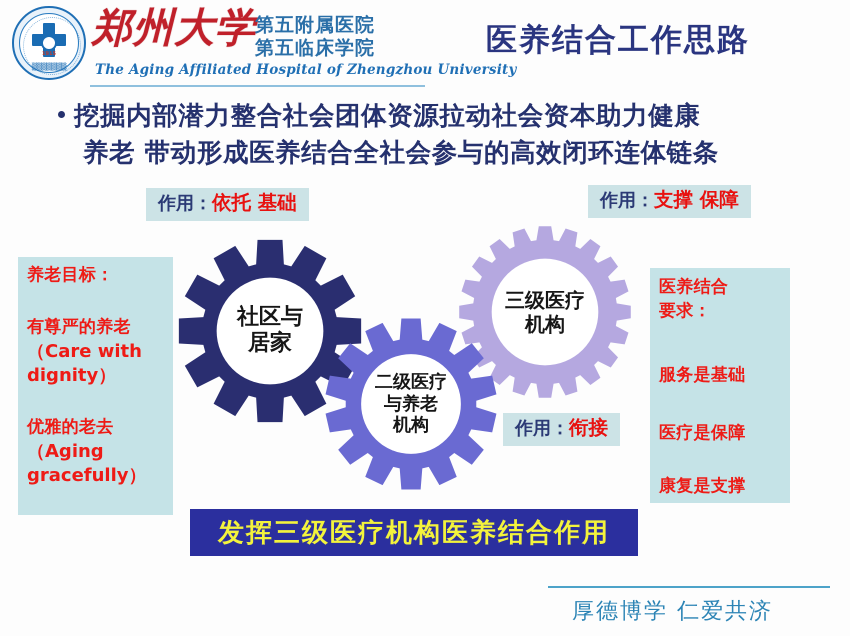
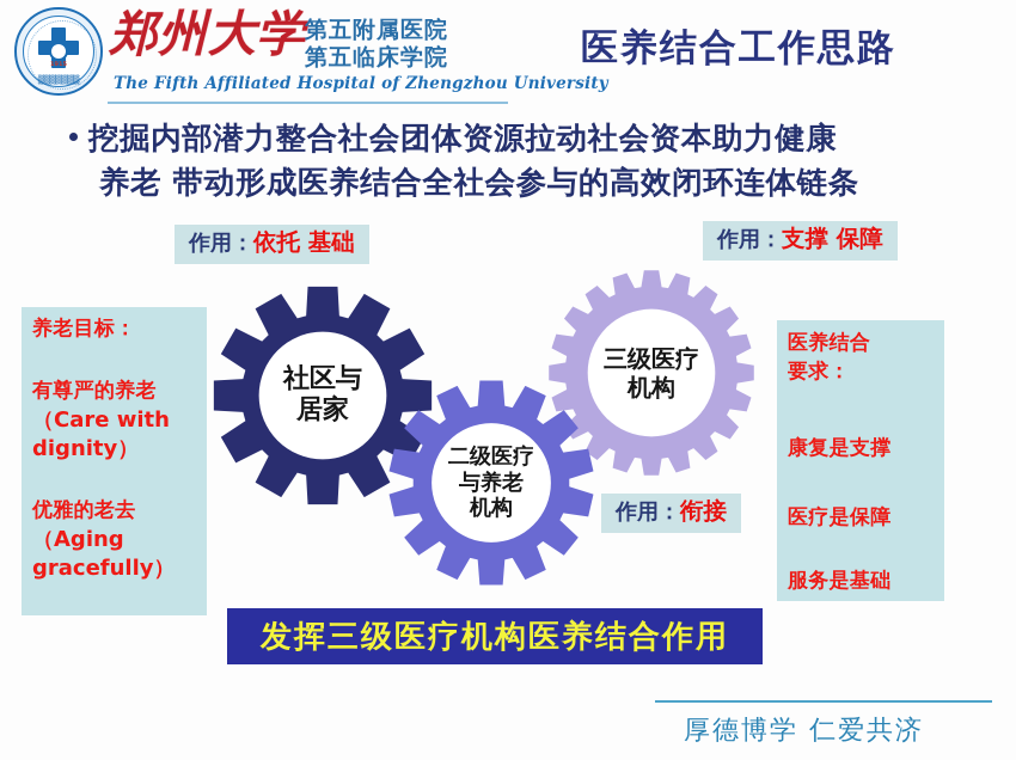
  ▒▒▒▒▒▒▒
  郑州大学
  第五附属医院
  第五临床学院
- The Aging Affiliated Hospital of Zhengzhou University
+ The Fifth Affiliated Hospital of Zhengzhou University
  医养结合工作思路
  挖掘内部潜力整合社会团体资源拉动社会资本助力健康
  养老 带动形成医养结合全社会参与的高效闭环连体链条
  作用：依托 基础
  作用：支撑 保障
  作用：衔接
  养老目标：
  有尊严的养老
  （Care with
  dignity）
  优雅的老去
  （Aging
  gracefully）
  医养结合
  要求：
- 服务是基础
+ 康复是支撑
  医疗是保障
- 康复是支撑
+ 服务是基础
  三级医疗
  机构
  社区与
  居家
  二级医疗
  与养老
  机构
  发挥三级医疗机构医养结合作用
  厚德博学 仁爱共济
